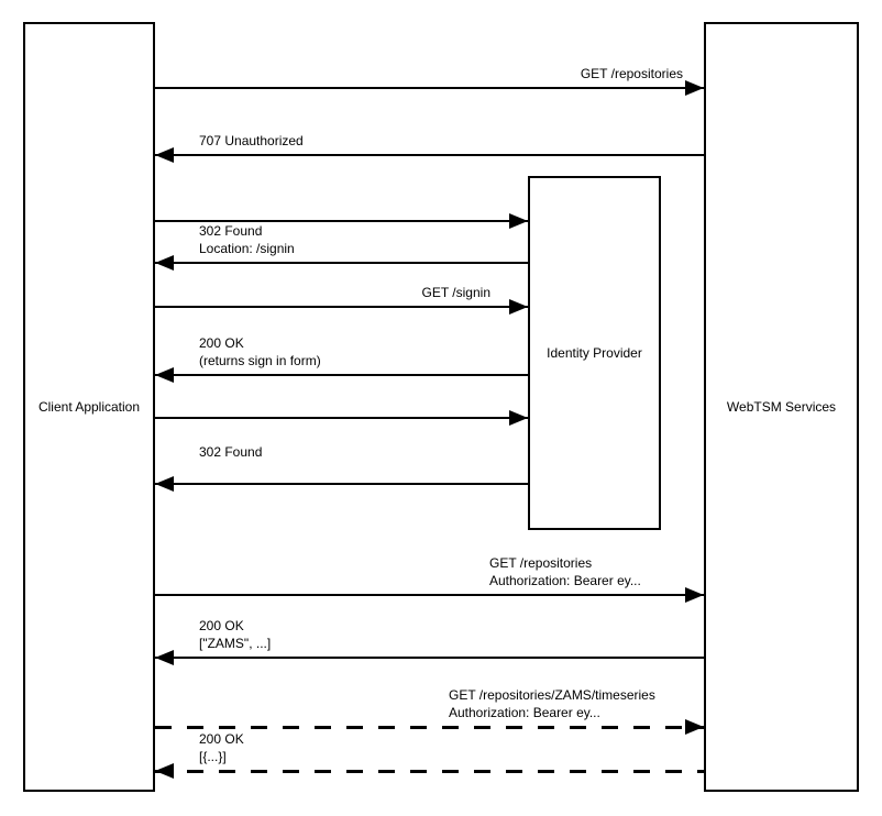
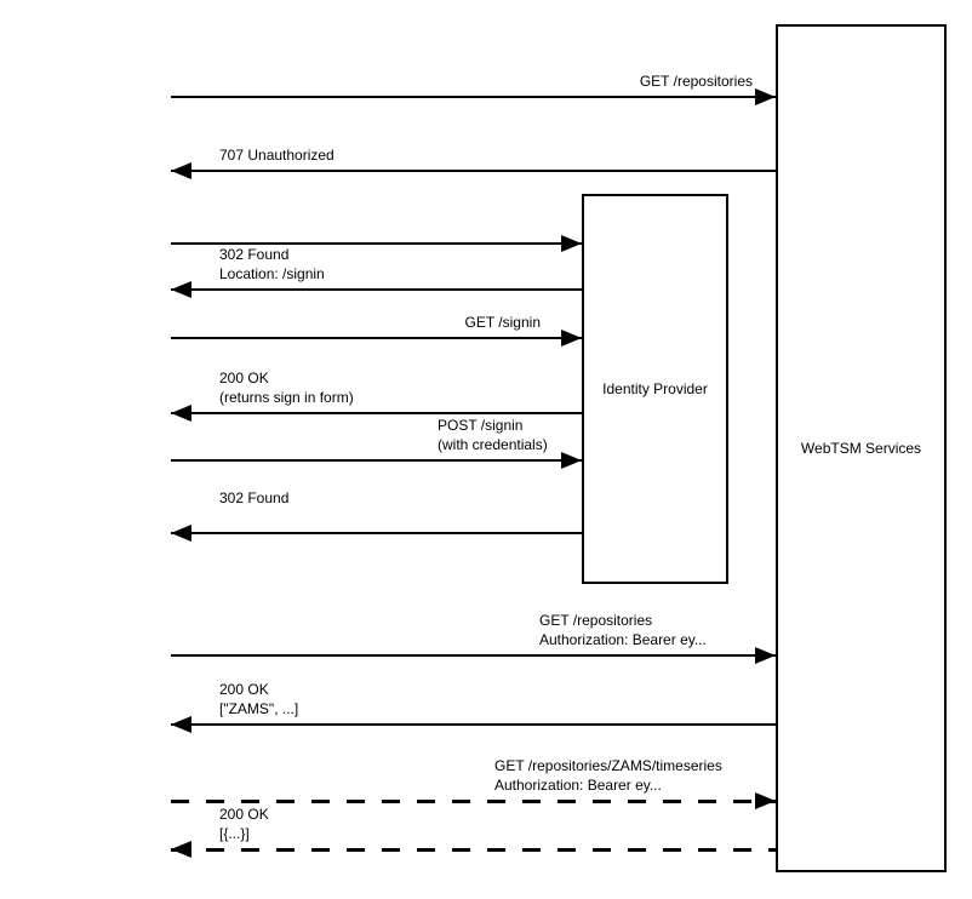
- Client Application
  Identity Provider
  WebTSM Services
  GET /repositories
  707 Unauthorized
  302 Found
  Location: /signin
  GET /signin
  200 OK
  (returns sign in form)
+ POST /signin
+ (with credentials)
  302 Found
  GET /repositories
  Authorization: Bearer ey...
  200 OK
  ["ZAMS", ...]
  GET /repositories/ZAMS/timeseries
  Authorization: Bearer ey...
  200 OK
  [{...}]
